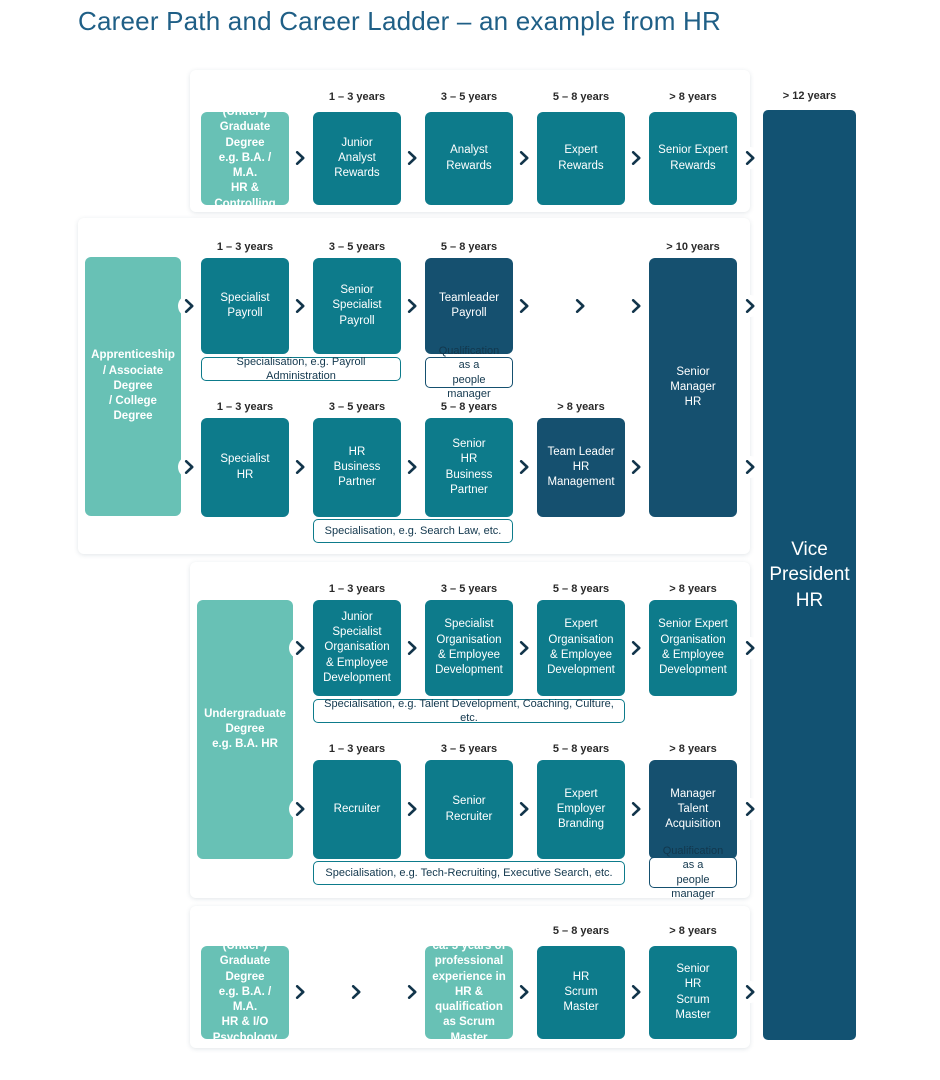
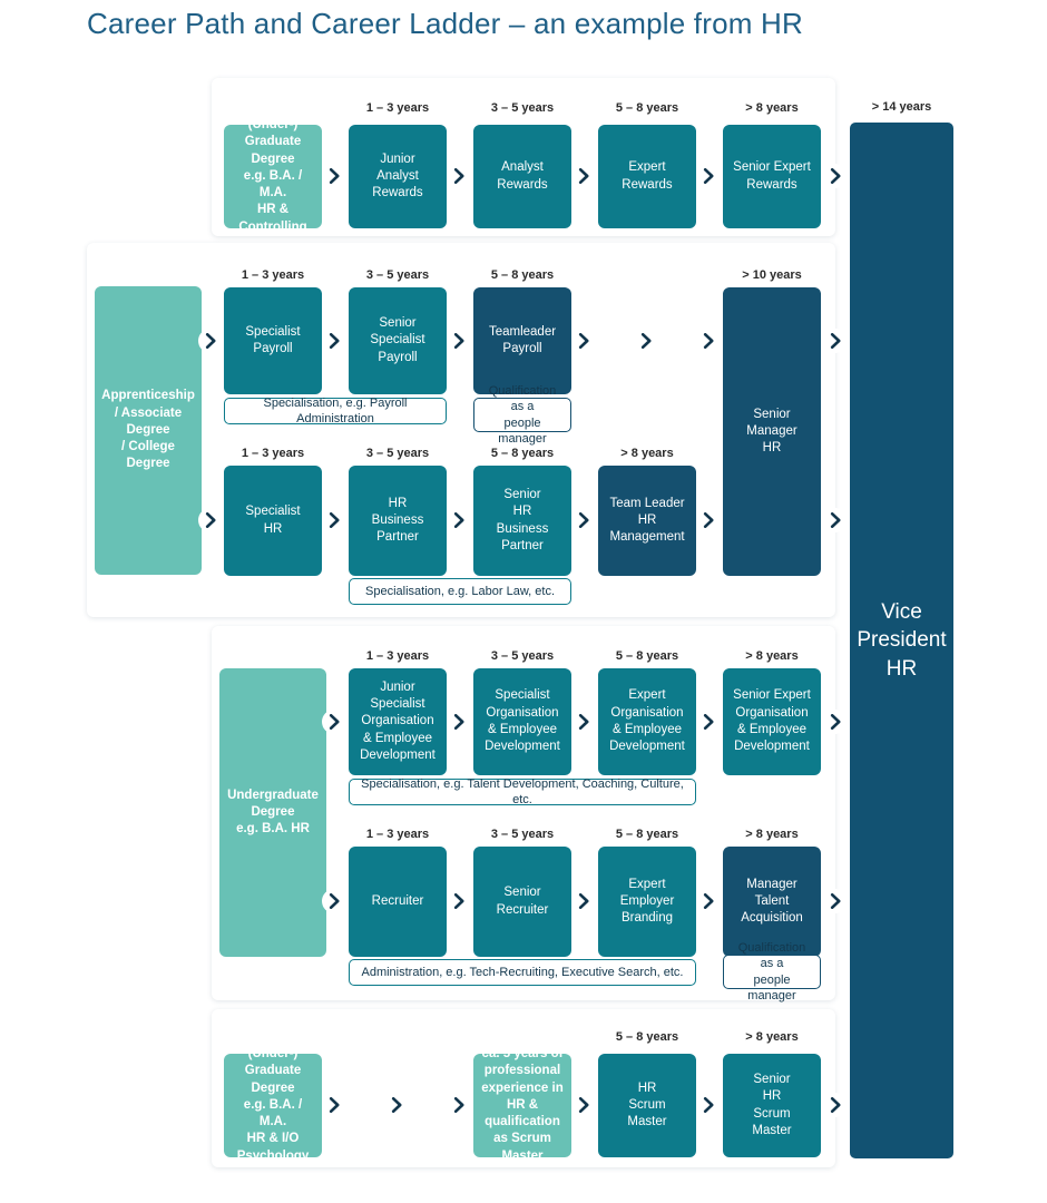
  Career Path and Career Ladder – an example from HR
- > 12 years
+ > 14 years
  Vice
  President
  HR
  (Under-)
  Graduate
  Degree
  e.g. B.A. / M.A.
  HR & Controlling
  1 – 3 years
  Junior
  Analyst
  Rewards
  3 – 5 years
  Analyst
  Rewards
  5 – 8 years
  Expert
  Rewards
  > 8 years
  Senior Expert
  Rewards
  Apprenticeship
  / Associate
  Degree
  / College Degree
  1 – 3 years
  Specialist
  Payroll
  3 – 5 years
  Senior
  Specialist
  Payroll
  5 – 8 years
  Teamleader
  Payroll
  Specialisation, e.g. Payroll Administration
  Qualification as a
  people manager
  > 10 years
  Senior
  Manager
  HR
  1 – 3 years
  Specialist
  HR
  3 – 5 years
  HR
  Business
  Partner
  5 – 8 years
  Senior
  HR
  Business
  Partner
  > 8 years
  Team Leader
  HR
  Management
- Specialisation, e.g. Search Law, etc.
+ Specialisation, e.g. Labor Law, etc.
  Undergraduate
  Degree
  e.g. B.A. HR
  1 – 3 years
  Junior Specialist
  Organisation
  & Employee
  Development
  3 – 5 years
  Specialist
  Organisation
  & Employee
  Development
  5 – 8 years
  Expert
  Organisation
  & Employee
  Development
  > 8 years
  Senior Expert
  Organisation
  & Employee
  Development
  Specialisation, e.g. Talent Development, Coaching, Culture, etc.
  1 – 3 years
  Recruiter
  3 – 5 years
  Senior
  Recruiter
  5 – 8 years
  Expert
  Employer
  Branding
  > 8 years
  Manager
  Talent
  Acquisition
- Specialisation, e.g. Tech-Recruiting, Executive Search, etc.
+ Administration, e.g. Tech-Recruiting, Executive Search, etc.
  Qualification as a
  people manager
  (Under-)
  Graduate
  Degree
  e.g. B.A. / M.A.
  HR & I/O
  Psychology
  ca. 5 years of
  professional
  experience in
  HR & qualification
  as Scrum Master
  5 – 8 years
  HR
  Scrum
  Master
  > 8 years
  Senior
  HR
  Scrum
  Master
